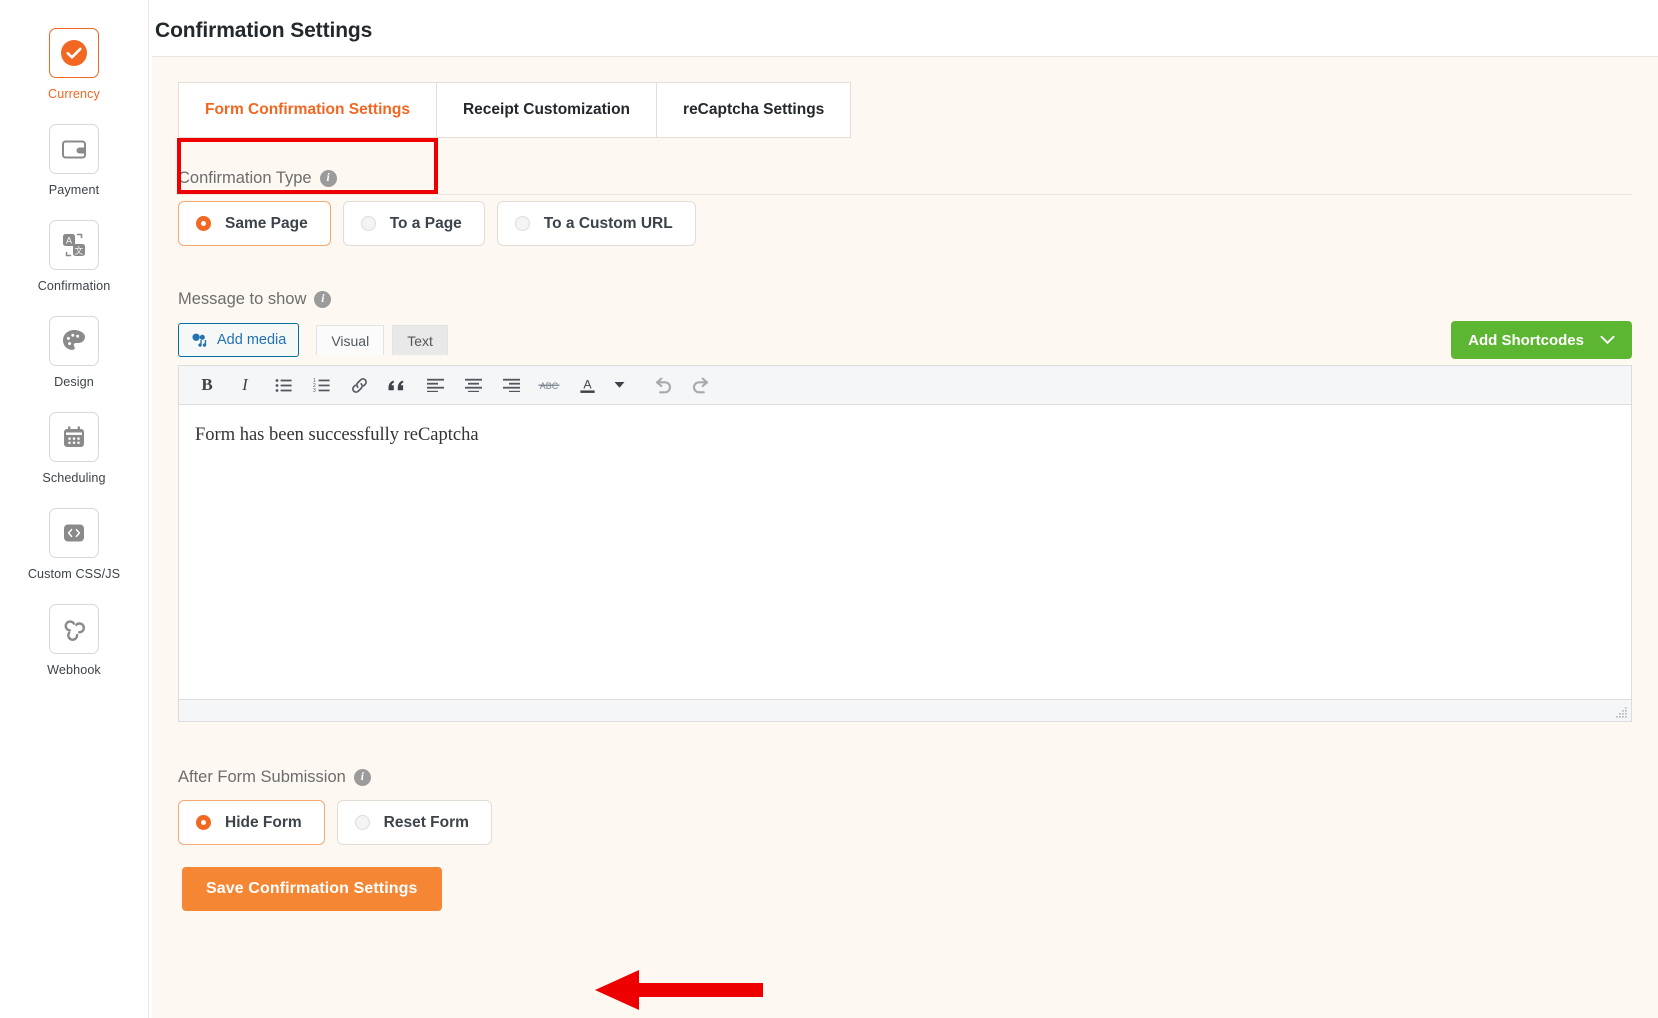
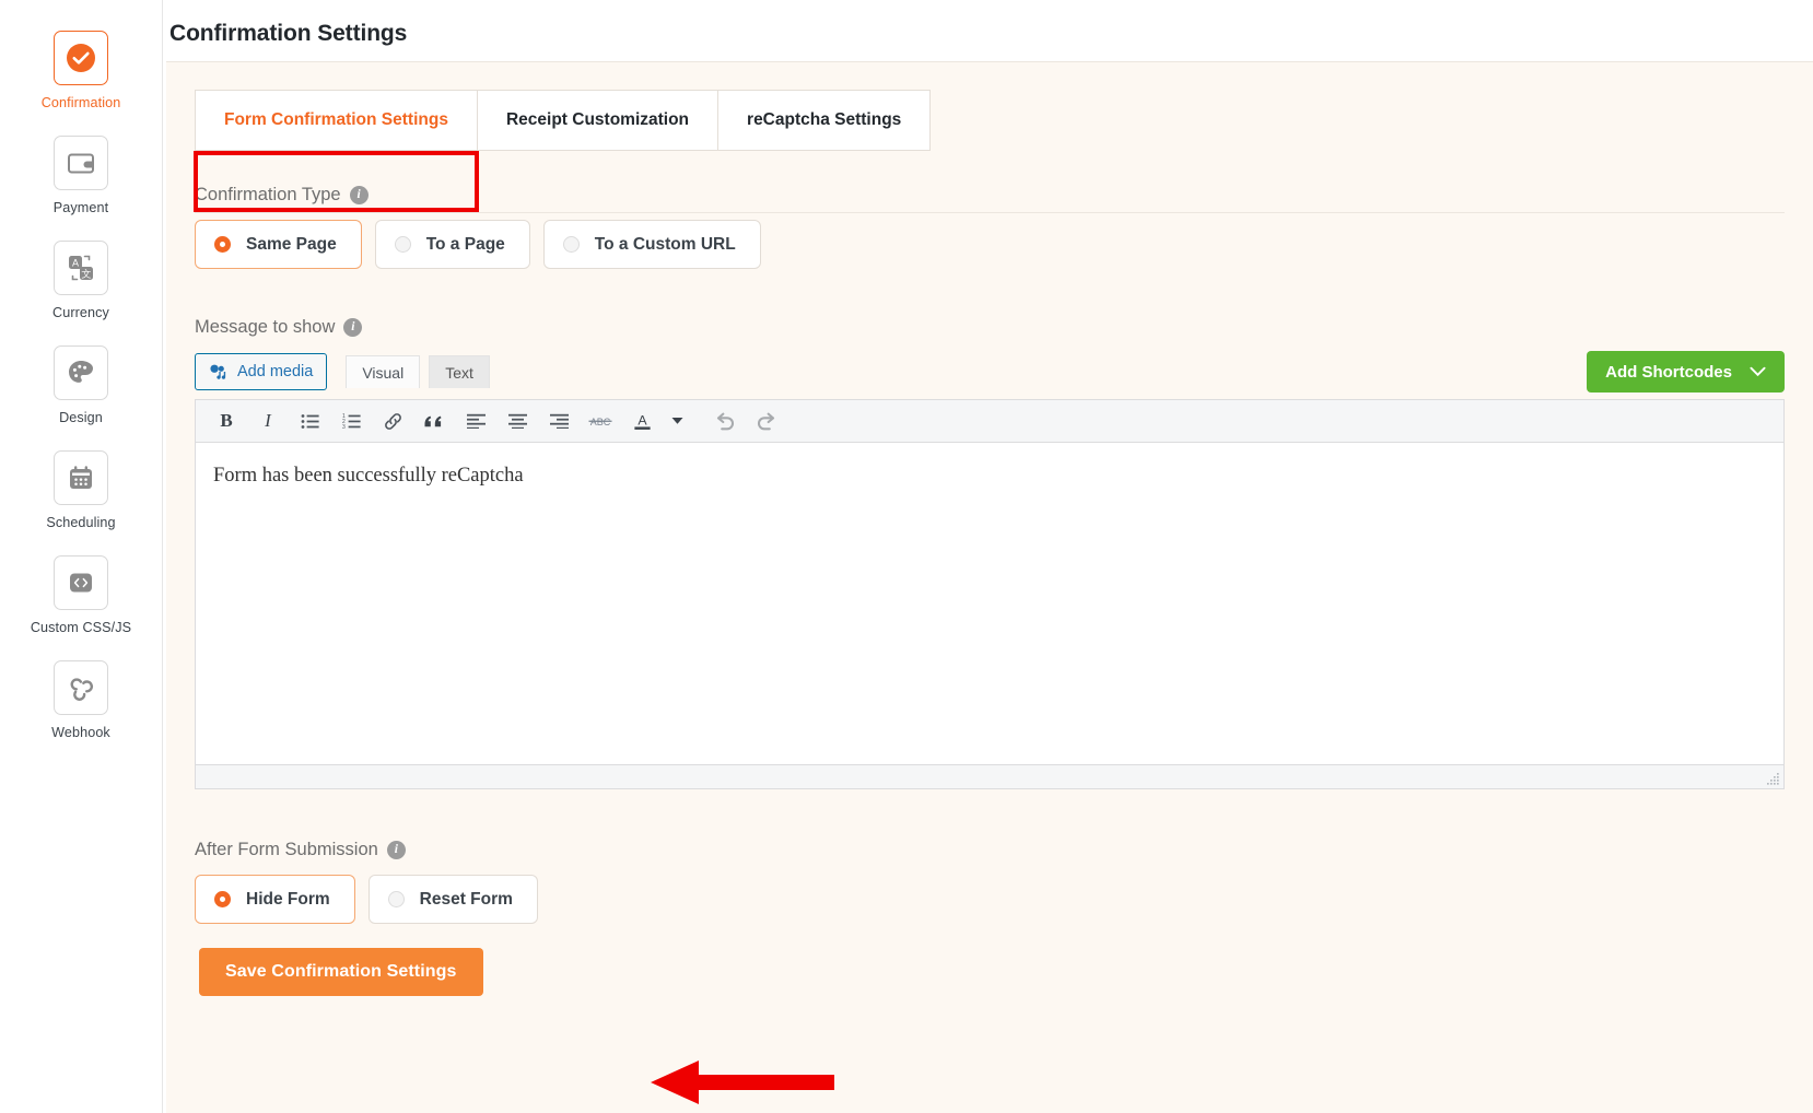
- Currency
+ Confirmation
  Payment
  A
  文
- Confirmation
+ Currency
  Design
  Scheduling
  Custom CSS/JS
  Webhook
  Confirmation Settings
  Form Confirmation Settings
  Receipt Customization
  reCaptcha Settings
  Confirmation Type
  i
  Same Page
  To a Page
  To a Custom URL
  Message to show
  i
  Add media
  Visual
  Text
  Add Shortcodes
  B
  I
  ABC
  A
  Form has been successfully reCaptcha
  After Form Submission
  i
  Hide Form
  Reset Form
  Save Confirmation Settings
